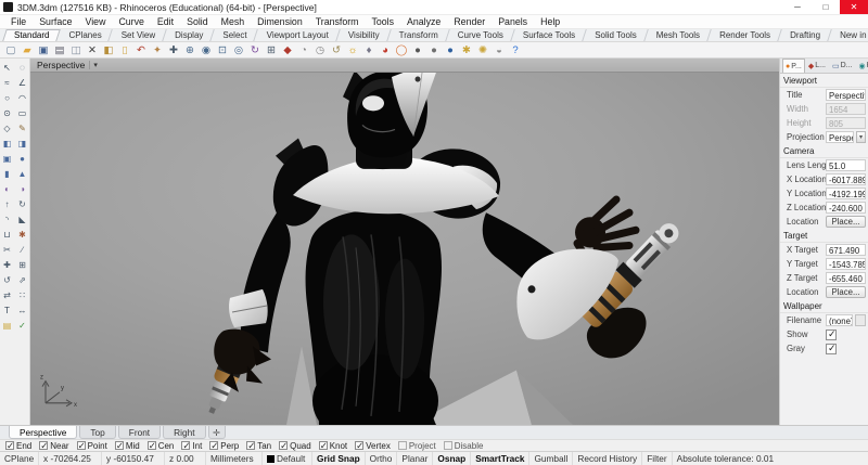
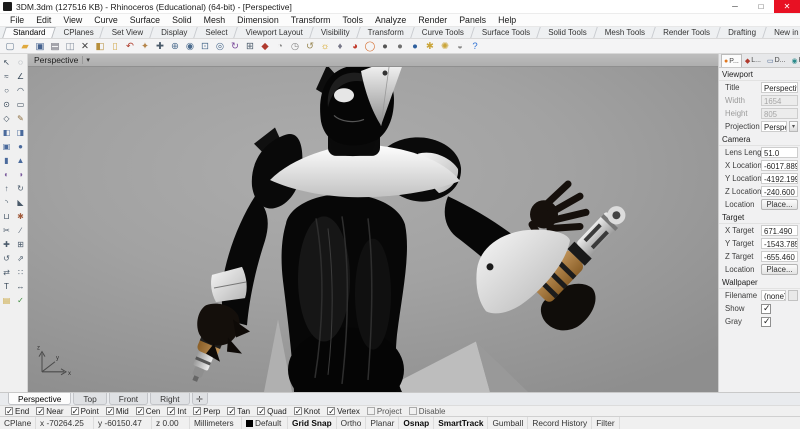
  3DM.3dm (127516 KB) - Rhinoceros (Educational) (64-bit) - [Perspective]
  ─
  □
  ✕
  File
- Surface
+ Edit
  View
  Curve
- Edit
+ Surface
  Solid
  Mesh
  Dimension
  Transform
  Tools
  Analyze
  Render
  Panels
  Help
  Standard
  CPlanes
  Set View
  Display
  Select
  Viewport Layout
  Visibility
  Transform
  Curve Tools
  Surface Tools
  Solid Tools
  Mesh Tools
  Render Tools
  Drafting
  New in
  ▢
  ▰
  ▣
  ▤
  ◫
  ✕
  ◧
  ▯
  ↶
  ✦
  ✚
  ⊕
  ◉
  ⊡
  ◎
  ↻
  ⊞
  ◆
  ◔
  ◷
  ↺
  ☼
  ♦
  ◕
  ◯
  ●
  ●
  ●
  ✱
  ✺
  ◒
  ?
  ↖
  ◌
  ≈
  ∠
  ○
  ◠
  ⊙
  ▭
  ◇
  ✎
  ◧
  ◨
  ▣
  ●
  ▮
  ▲
  ◐
  ◑
  ↑
  ↻
  ◝
  ◣
  ⊔
  ✱
  ✂
  ∕
  ✚
  ⊞
  ↺
  ⇗
  ⇄
  ∷
  T
  ↔
  ▤
  ✓
  Perspective
  Viewport
  Title
  Perspecti
  Width
  1654
  Height
  805
  Projection
  Camera
  Lens Leng
  51.0
  X Location
  -6017.889
  Y Location
  -4192.199
  Z Location
  -240.600
  Location
  Place...
  Target
  X Target
  671.490
  Y Target
  -1543.785
  Z Target
  -655.460
  Location
  Place...
  Wallpaper
  Filename
  (none)
  Show
  Gray
  Perspective
  Top
  Front
  Right
  ✛
  End
  Near
  Point
  Mid
  Cen
  Int
  Perp
  Tan
  Quad
  Knot
  Vertex
  Project
  Disable
  CPlane
  x -70264.25
  y -60150.47
  z 0.00
  Millimeters
  Default
  Grid Snap
  Ortho
  Planar
  Osnap
  SmartTrack
  Gumball
  Record History
  Filter
- Absolute tolerance: 0.01
